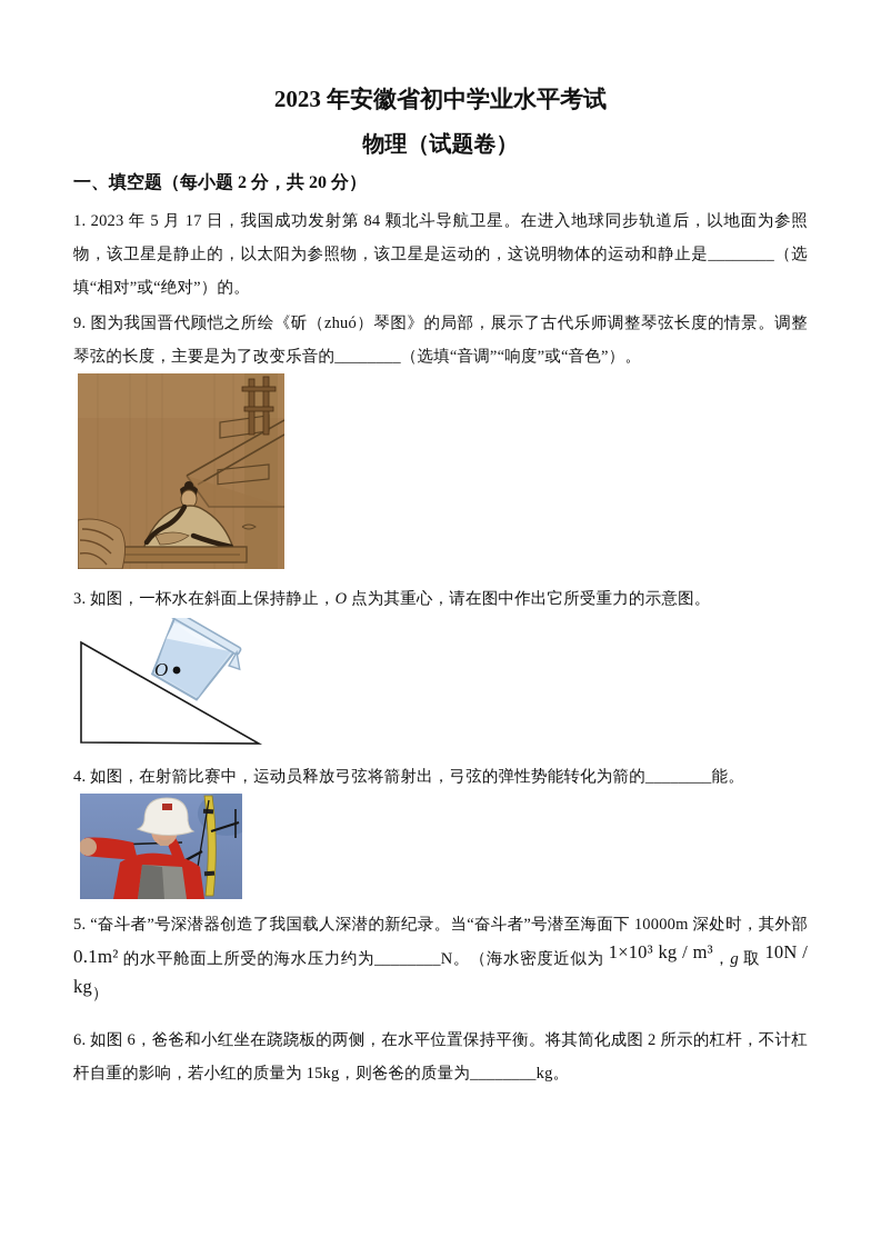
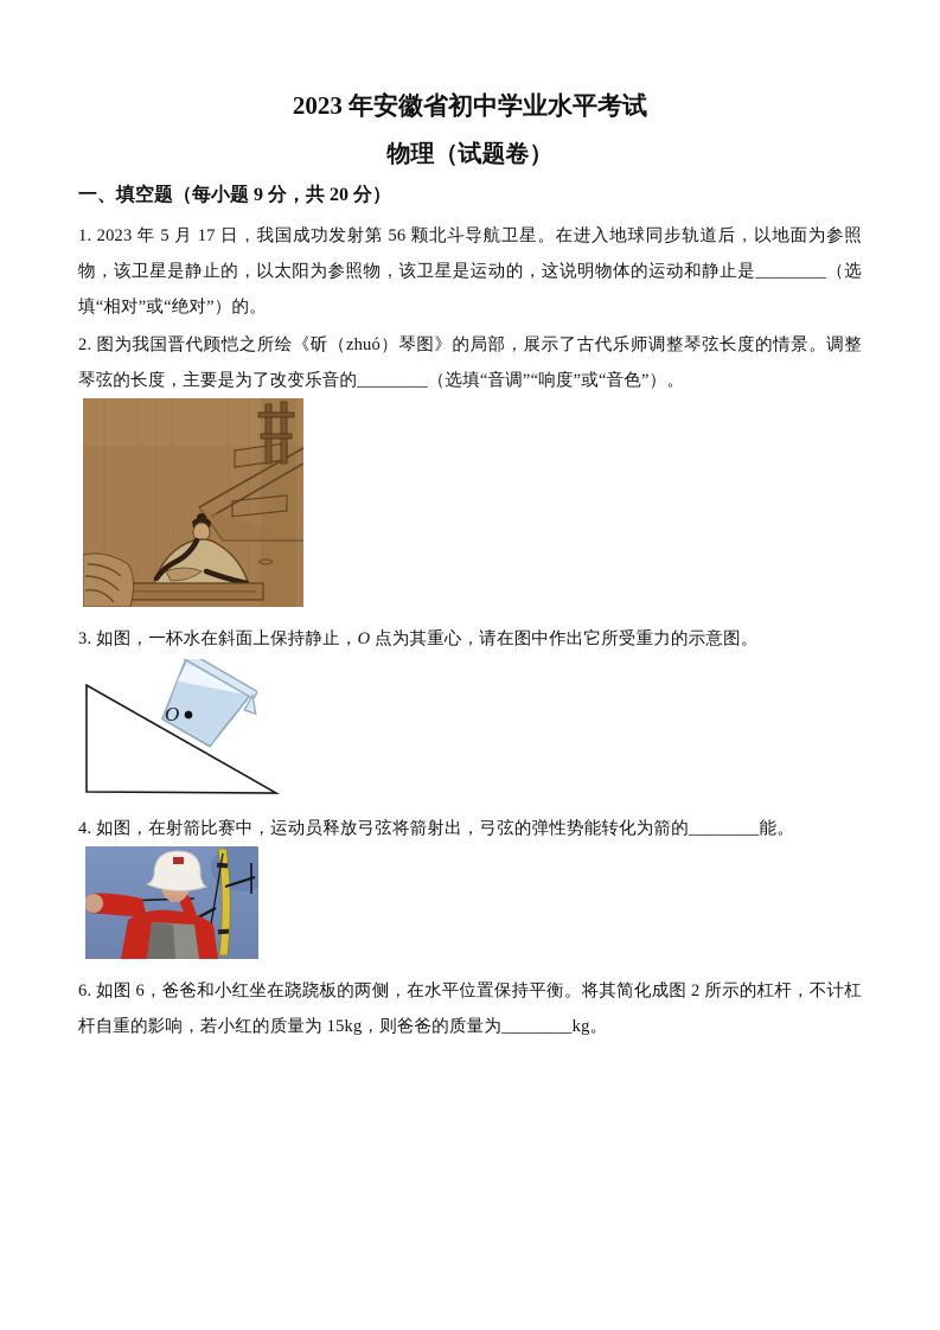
  2023 年安徽省初中学业水平考试
  物理（试题卷）
- 一、填空题（每小题 2 分，共 20 分）
+ 一、填空题（每小题 9 分，共 20 分）
- 1. 2023 年 5 月 17 日，我国成功发射第 84 颗北斗导航卫星。在进入地球同步轨道后，以地面为参照物，该卫星是静止的，以太阳为参照物，该卫星是运动的，这说明物体的运动和静止是________（选填“相对”或“绝对”）的。
+ 1. 2023 年 5 月 17 日，我国成功发射第 56 颗北斗导航卫星。在进入地球同步轨道后，以地面为参照物，该卫星是静止的，以太阳为参照物，该卫星是运动的，这说明物体的运动和静止是________（选填“相对”或“绝对”）的。
- 9. 图为我国晋代顾恺之所绘《斫（zhuó）琴图》的局部，展示了古代乐师调整琴弦长度的情景。调整琴弦的长度，主要是为了改变乐音的________（选填“音调”“响度”或“音色”）。
+ 2. 图为我国晋代顾恺之所绘《斫（zhuó）琴图》的局部，展示了古代乐师调整琴弦长度的情景。调整琴弦的长度，主要是为了改变乐音的________（选填“音调”“响度”或“音色”）。
  3. 如图，一杯水在斜面上保持静止，O 点为其重心，请在图中作出它所受重力的示意图。
  O
  4. 如图，在射箭比赛中，运动员释放弓弦将箭射出，弓弦的弹性势能转化为箭的________能。
- 5. “奋斗者”号深潜器创造了我国载人深潜的新纪录。当“奋斗者”号潜至海面下 10000m 深处时，其外部0.1m² 的水平舱面上所受的海水压力约为________N。（海水密度近似为 1×10³ kg / m³，g 取 10N / kg）
  6. 如图 6，爸爸和小红坐在跷跷板的两侧，在水平位置保持平衡。将其简化成图 2 所示的杠杆，不计杠杆自重的影响，若小红的质量为 15kg，则爸爸的质量为________kg。
